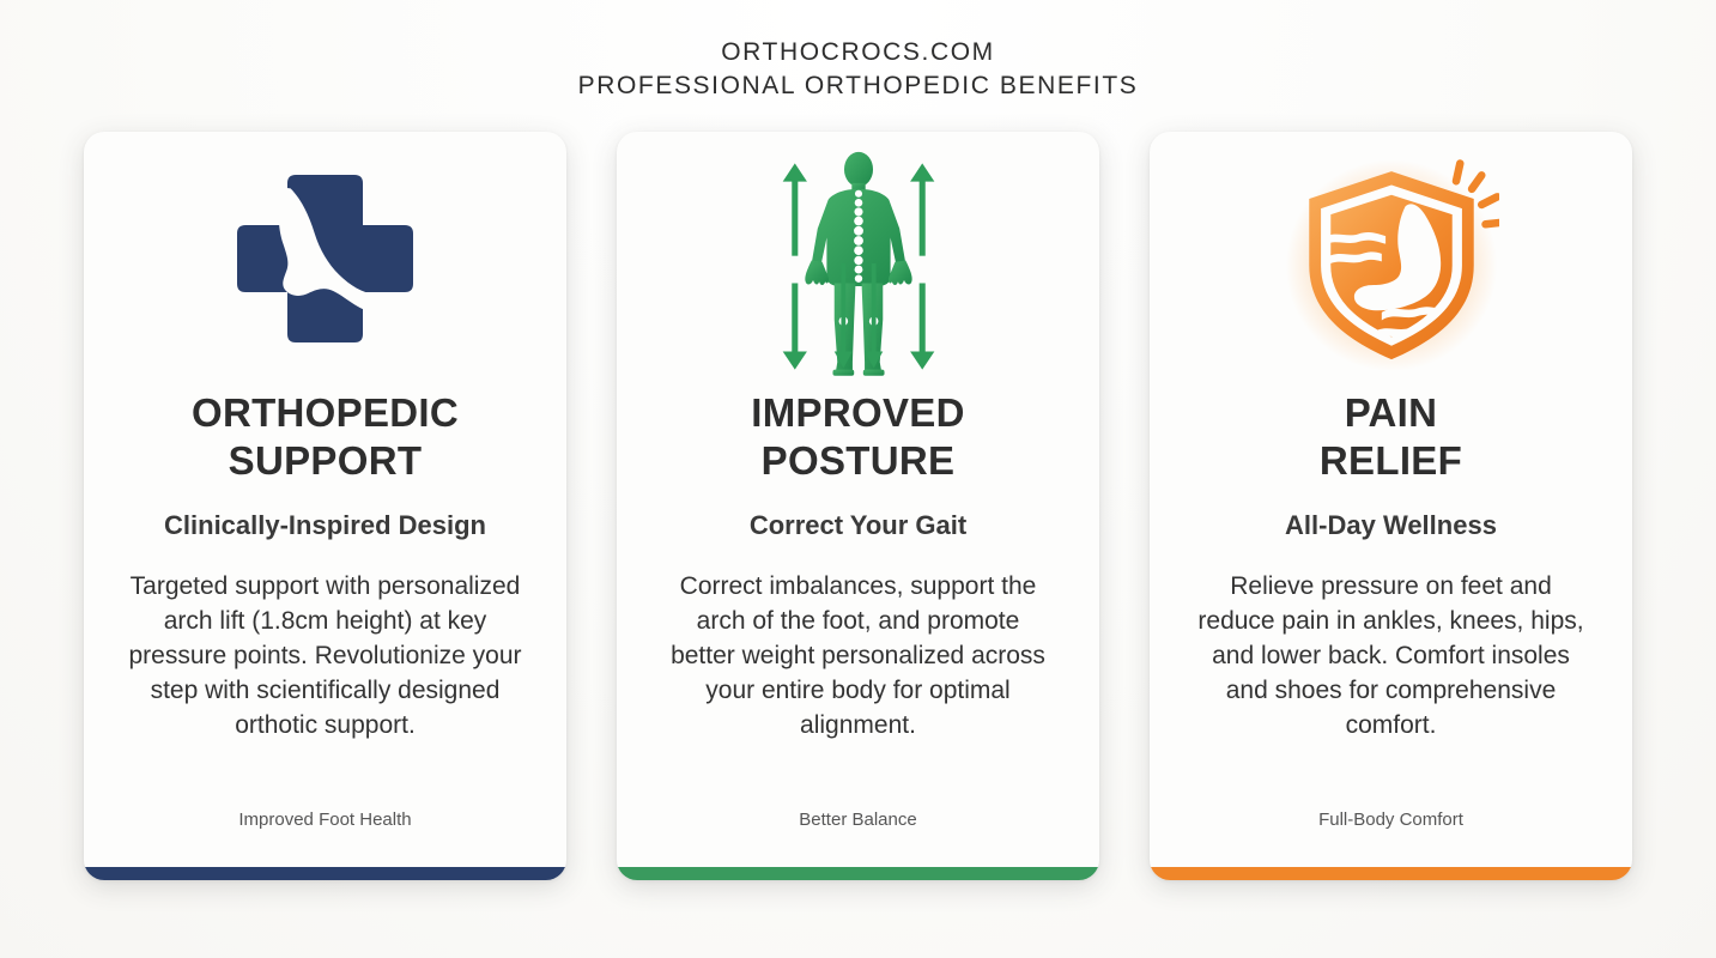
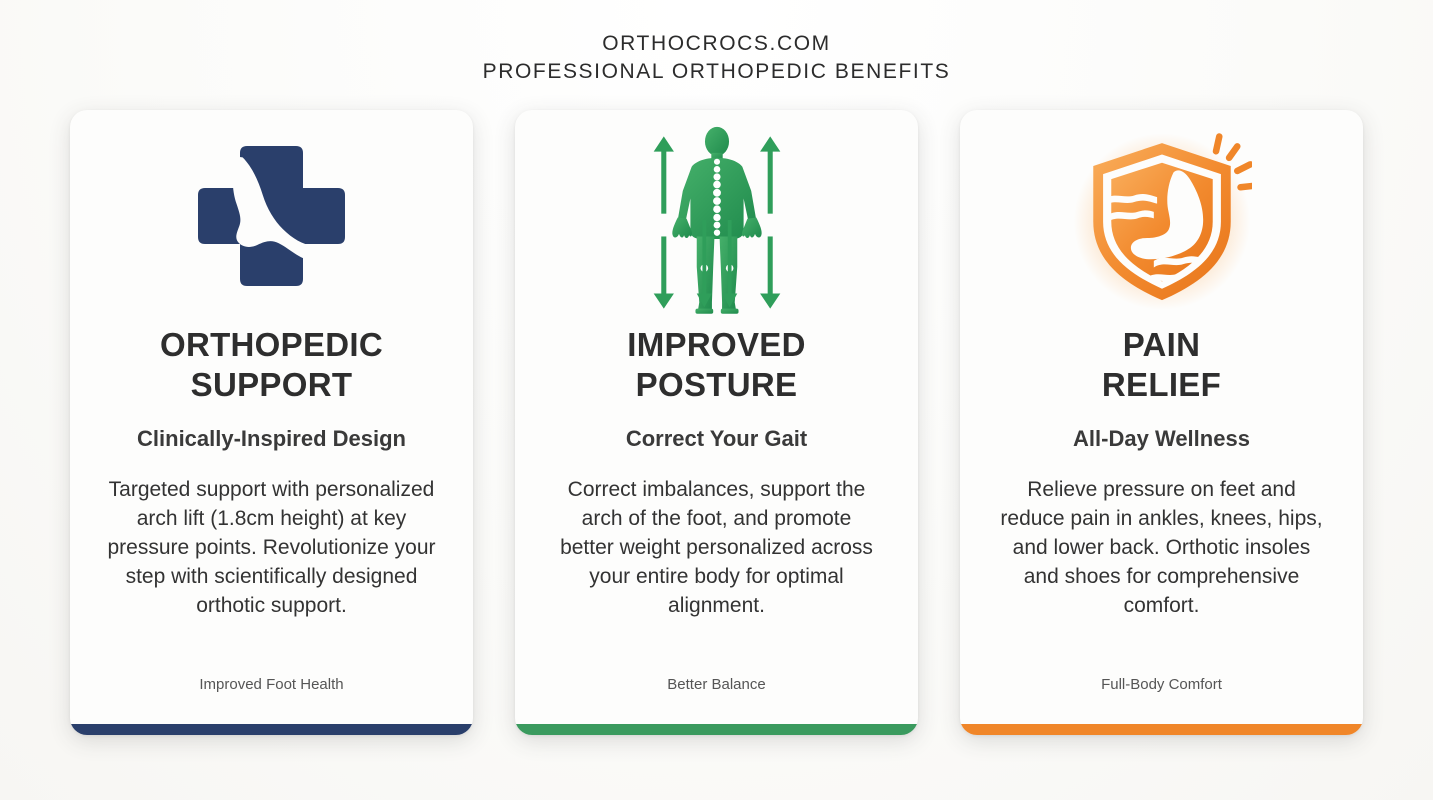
  ORTHOCROCS.COM
  PROFESSIONAL ORTHOPEDIC BENEFITS
  ORTHOPEDIC
  SUPPORT
  Clinically-Inspired Design
  Targeted support with personalized arch lift (1.8cm height) at key pressure points. Revolutionize your step with scientifically designed orthotic support.
  Improved Foot Health
  IMPROVED
  POSTURE
  Correct Your Gait
  Correct imbalances, support the arch of the foot, and promote better weight personalized across your entire body for optimal alignment.
  Better Balance
  PAIN
  RELIEF
  All-Day Wellness
- Relieve pressure on feet and reduce pain in ankles, knees, hips, and lower back. Comfort insoles and shoes for comprehensive comfort.
+ Relieve pressure on feet and reduce pain in ankles, knees, hips, and lower back. Orthotic insoles and shoes for comprehensive comfort.
  Full-Body Comfort
